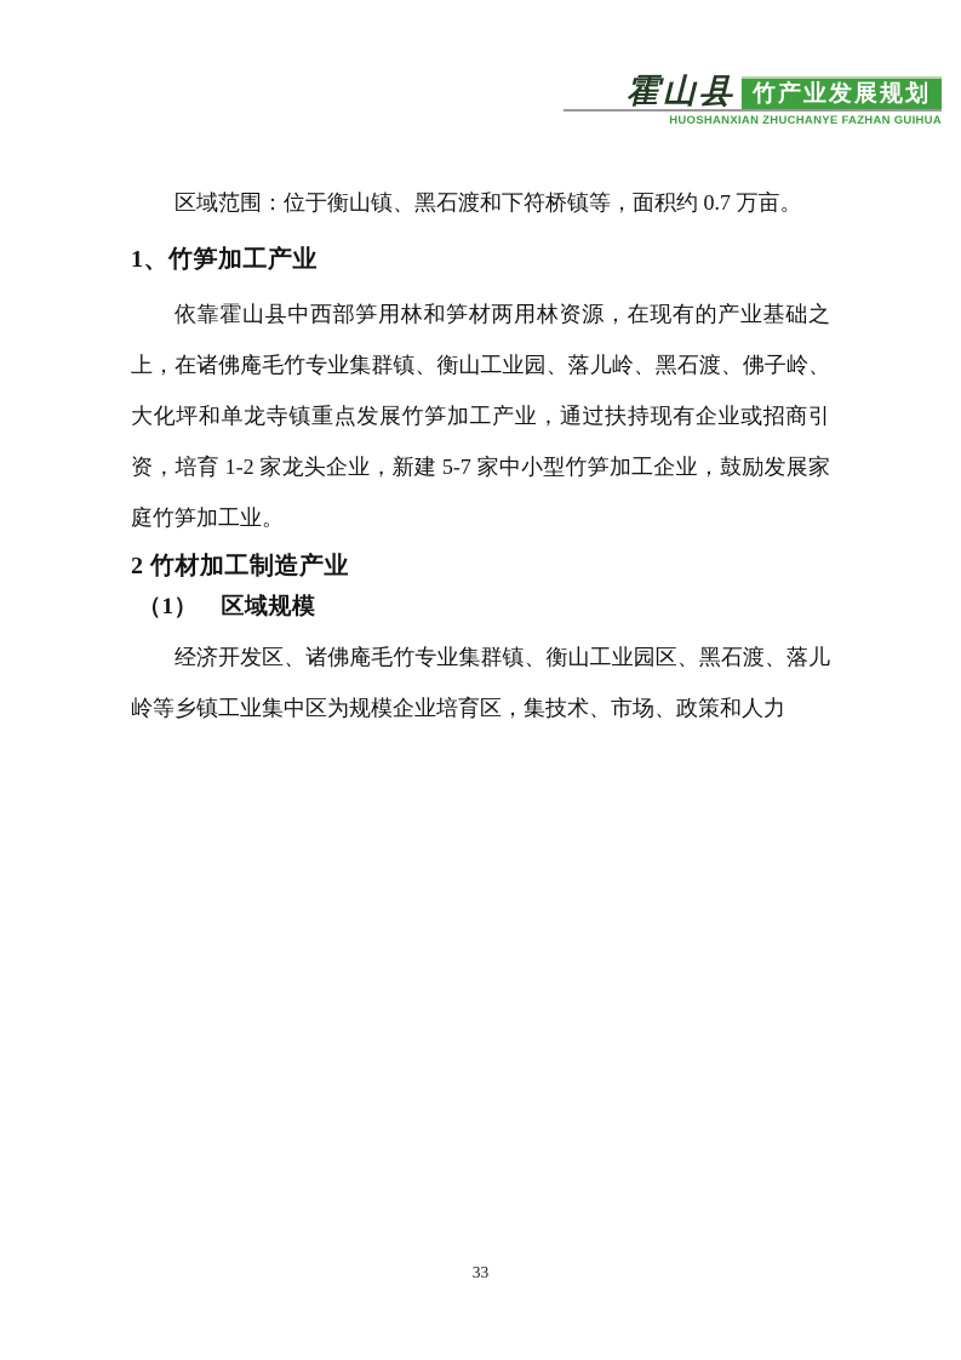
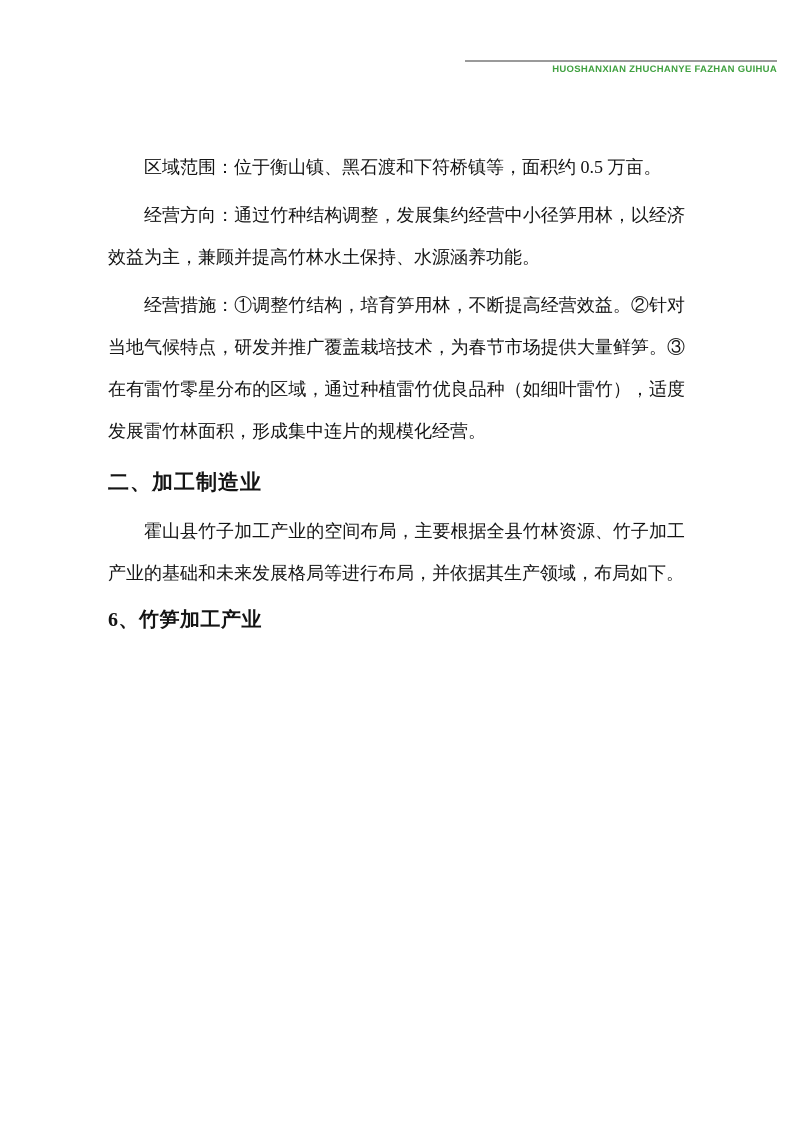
- 霍山县
- 竹产业发展规划
  HUOSHANXIAN ZHUCHANYE FAZHAN GUIHUA
- 区域范围：位于衡山镇、黑石渡和下符桥镇等，面积约 0.7 万亩。
+ 区域范围：位于衡山镇、黑石渡和下符桥镇等，面积约 0.5 万亩。
+ 经营方向：通过竹种结构调整，发展集约经营中小径笋用林，以经济效益为主，兼顾并提高竹林水土保持、水源涵养功能。
+ 经营措施：①调整竹结构，培育笋用林，不断提高经营效益。②针对当地气候特点，研发并推广覆盖栽培技术，为春节市场提供大量鲜笋。③在有雷竹零星分布的区域，通过种植雷竹优良品种（如细叶雷竹），适度发展雷竹林面积，形成集中连片的规模化经营。
+ 二、加工制造业
+ 霍山县竹子加工产业的空间布局，主要根据全县竹林资源、竹子加工产业的基础和未来发展格局等进行布局，并依据其生产领域，布局如下。
- 1、竹笋加工产业
+ 6、竹笋加工产业
- 依靠霍山县中西部笋用林和笋材两用林资源，在现有的产业基础之上，在诸佛庵毛竹专业集群镇、衡山工业园、落儿岭、黑石渡、佛子岭、大化坪和单龙寺镇重点发展竹笋加工产业，通过扶持现有企业或招商引资，培育 1-2 家龙头企业，新建 5-7 家中小型竹笋加工企业，鼓励发展家庭竹笋加工业。
- 2 竹材加工制造产业
- （1） 区域规模
- 经济开发区、诸佛庵毛竹专业集群镇、衡山工业园区、黑石渡、落儿岭等乡镇工业集中区为规模企业培育区，集技术、市场、政策和人力
- 33
